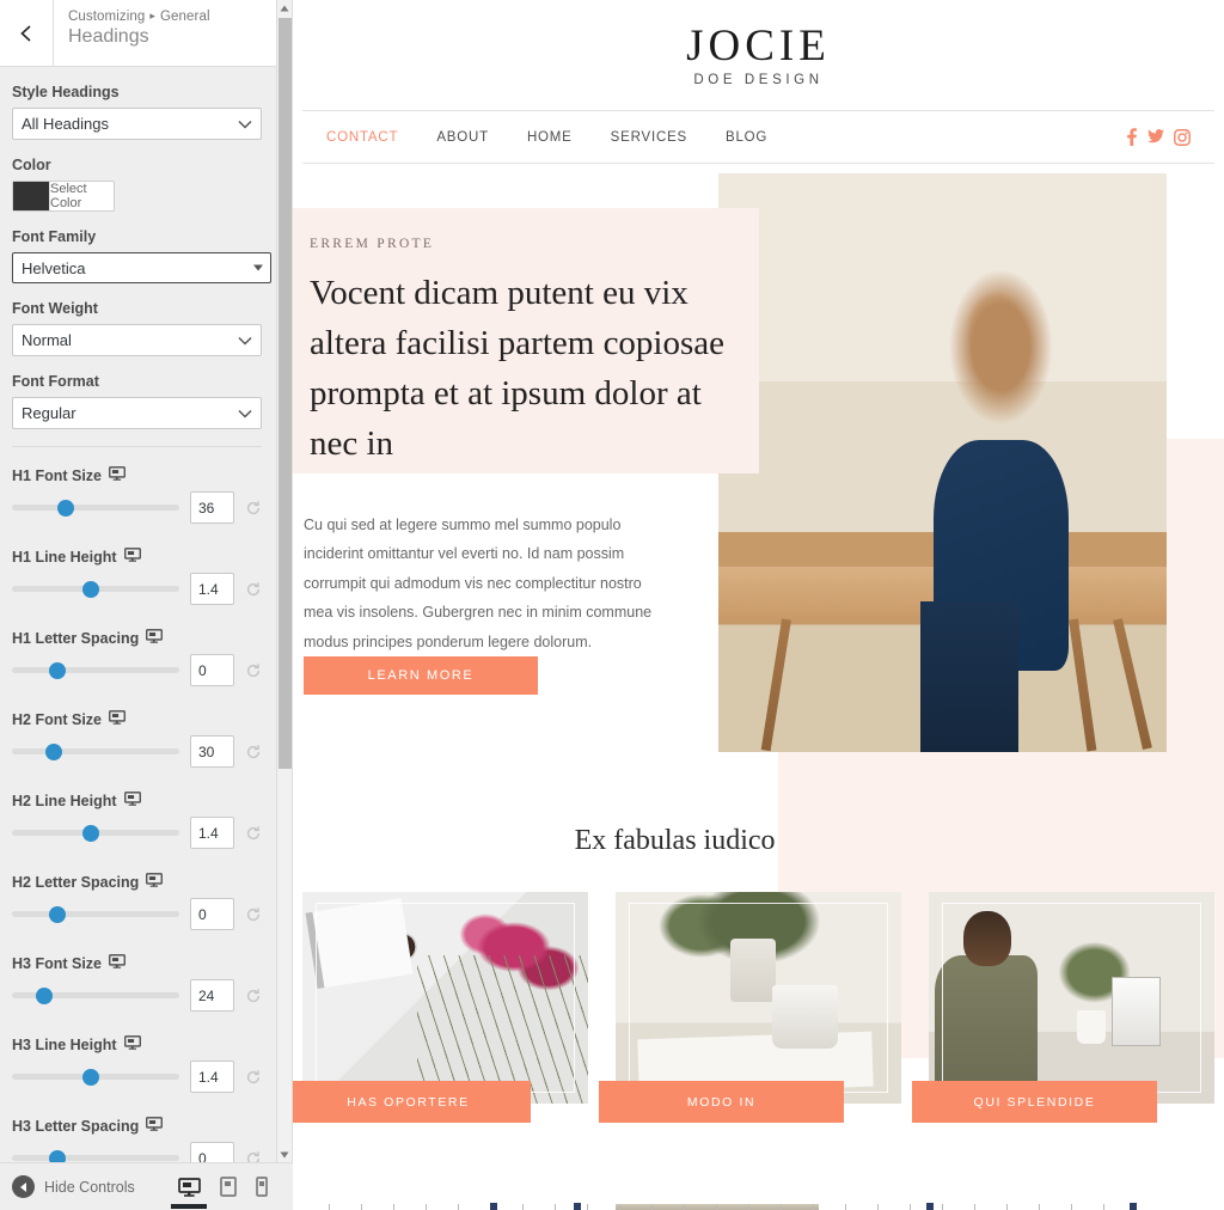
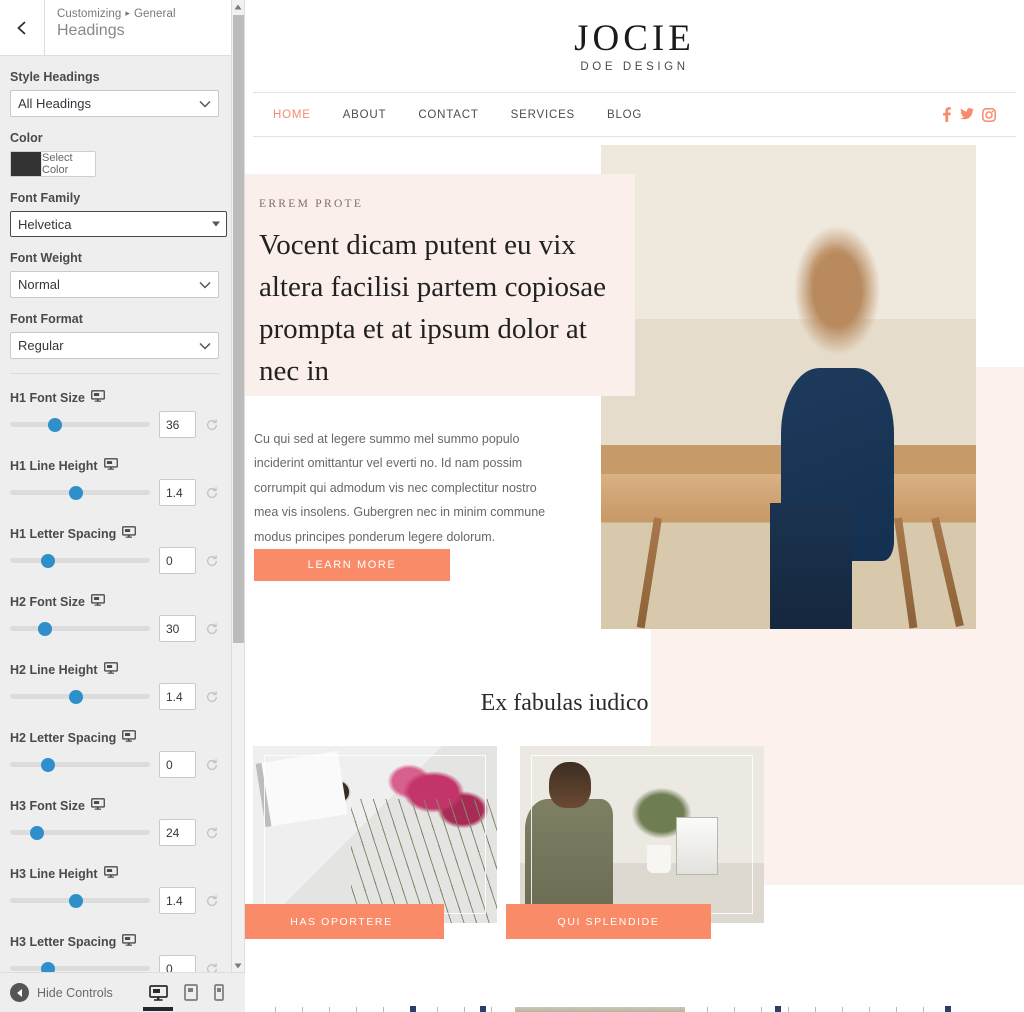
  Customizing ▸ General
  Headings
  Style Headings
  All Headings
  Color
  Select Color
  Font Family
  Helvetica
  Font Weight
  Normal
  Font Format
  Regular
  H1 Font Size
  36
  H1 Line Height
  1.4
  H1 Letter Spacing
  0
  H2 Font Size
  30
  H2 Line Height
  1.4
  H2 Letter Spacing
  0
  H3 Font Size
  24
  H3 Line Height
  1.4
  H3 Letter Spacing
  0
  Hide Controls
  JOCIE
  DOE DESIGN
- CONTACT
+ HOME
  ABOUT
- HOME
+ CONTACT
  SERVICES
  BLOG
  ERREM PROTE
  Vocent dicam putent eu vix altera facilisi partem copiosae prompta et at ipsum dolor at nec in
  Cu qui sed at legere summo mel summo populo inciderint omittantur vel everti no. Id nam possim corrumpit qui admodum vis nec complectitur nostro mea vis insolens. Gubergren nec in minim commune modus principes ponderum legere dolorum.
  LEARN MORE
  HAS OPORTERE
- MODO IN
  QUI SPLENDIDE
